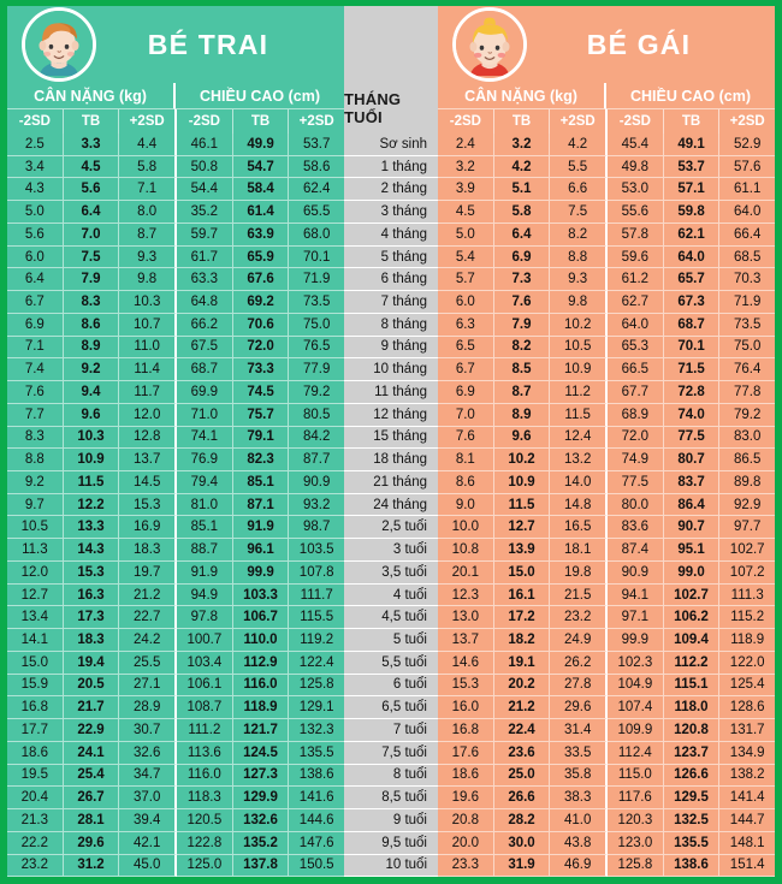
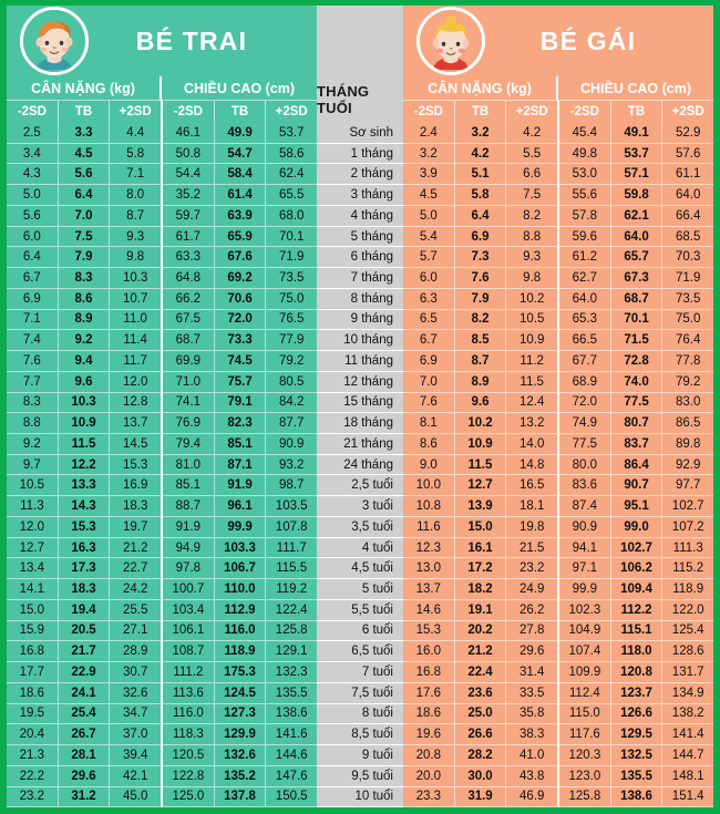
  BÉ TRAI
  CÂN NẶNG (kg)
  CHIỀU CAO (cm)
  -2SD
  TB
  +2SD
  -2SD
  TB
  +2SD
  2.5
  3.3
  4.4
  46.1
  49.9
  53.7
  3.4
  4.5
  5.8
  50.8
  54.7
  58.6
  4.3
  5.6
  7.1
  54.4
  58.4
  62.4
  5.0
  6.4
  8.0
  35.2
  61.4
  65.5
  5.6
  7.0
  8.7
  59.7
  63.9
  68.0
  6.0
  7.5
  9.3
  61.7
  65.9
  70.1
  6.4
  7.9
  9.8
  63.3
  67.6
  71.9
  6.7
  8.3
  10.3
  64.8
  69.2
  73.5
  6.9
  8.6
  10.7
  66.2
  70.6
  75.0
  7.1
  8.9
  11.0
  67.5
  72.0
  76.5
  7.4
  9.2
  11.4
  68.7
  73.3
  77.9
  7.6
  9.4
  11.7
  69.9
  74.5
  79.2
  7.7
  9.6
  12.0
  71.0
  75.7
  80.5
  8.3
  10.3
  12.8
  74.1
  79.1
  84.2
  8.8
  10.9
  13.7
  76.9
  82.3
  87.7
  9.2
  11.5
  14.5
  79.4
  85.1
  90.9
  9.7
  12.2
  15.3
  81.0
  87.1
  93.2
  10.5
  13.3
  16.9
  85.1
  91.9
  98.7
  11.3
  14.3
  18.3
  88.7
  96.1
  103.5
  12.0
  15.3
  19.7
  91.9
  99.9
  107.8
  12.7
  16.3
  21.2
  94.9
  103.3
  111.7
  13.4
  17.3
  22.7
  97.8
  106.7
  115.5
  14.1
  18.3
  24.2
  100.7
  110.0
  119.2
  15.0
  19.4
  25.5
  103.4
  112.9
  122.4
  15.9
  20.5
  27.1
  106.1
  116.0
  125.8
  16.8
  21.7
  28.9
  108.7
  118.9
  129.1
  17.7
  22.9
  30.7
  111.2
- 121.7
+ 175.3
  132.3
  18.6
  24.1
  32.6
  113.6
  124.5
  135.5
  19.5
  25.4
  34.7
  116.0
  127.3
  138.6
  20.4
  26.7
  37.0
  118.3
  129.9
  141.6
  21.3
  28.1
  39.4
  120.5
  132.6
  144.6
  22.2
  29.6
  42.1
  122.8
  135.2
  147.6
  23.2
  31.2
  45.0
  125.0
  137.8
  150.5
  THÁNG TUỔI
  Sơ sinh
  1 tháng
  2 tháng
  3 tháng
  4 tháng
  5 tháng
  6 tháng
  7 tháng
  8 tháng
  9 tháng
  10 tháng
  11 tháng
  12 tháng
  15 tháng
  18 tháng
  21 tháng
  24 tháng
  2,5 tuổi
  3 tuổi
  3,5 tuổi
  4 tuổi
  4,5 tuổi
  5 tuổi
  5,5 tuổi
  6 tuổi
  6,5 tuổi
  7 tuổi
  7,5 tuổi
  8 tuổi
  8,5 tuổi
  9 tuổi
  9,5 tuổi
  10 tuổi
  BÉ GÁI
  CÂN NẶNG (kg)
  CHIỀU CAO (cm)
  -2SD
  TB
  +2SD
  -2SD
  TB
  +2SD
  2.4
  3.2
  4.2
  45.4
  49.1
  52.9
  3.2
  4.2
  5.5
  49.8
  53.7
  57.6
  3.9
  5.1
  6.6
  53.0
  57.1
  61.1
  4.5
  5.8
  7.5
  55.6
  59.8
  64.0
  5.0
  6.4
  8.2
  57.8
  62.1
  66.4
  5.4
  6.9
  8.8
  59.6
  64.0
  68.5
  5.7
  7.3
  9.3
  61.2
  65.7
  70.3
  6.0
  7.6
  9.8
  62.7
  67.3
  71.9
  6.3
  7.9
  10.2
  64.0
  68.7
  73.5
  6.5
  8.2
  10.5
  65.3
  70.1
  75.0
  6.7
  8.5
  10.9
  66.5
  71.5
  76.4
  6.9
  8.7
  11.2
  67.7
  72.8
  77.8
  7.0
  8.9
  11.5
  68.9
  74.0
  79.2
  7.6
  9.6
  12.4
  72.0
  77.5
  83.0
  8.1
  10.2
  13.2
  74.9
  80.7
  86.5
  8.6
  10.9
  14.0
  77.5
  83.7
  89.8
  9.0
  11.5
  14.8
  80.0
  86.4
  92.9
  10.0
  12.7
  16.5
  83.6
  90.7
  97.7
  10.8
  13.9
  18.1
  87.4
  95.1
  102.7
- 20.1
+ 11.6
  15.0
  19.8
  90.9
  99.0
  107.2
  12.3
  16.1
  21.5
  94.1
  102.7
  111.3
  13.0
  17.2
  23.2
  97.1
  106.2
  115.2
  13.7
  18.2
  24.9
  99.9
  109.4
  118.9
  14.6
  19.1
  26.2
  102.3
  112.2
  122.0
  15.3
  20.2
  27.8
  104.9
  115.1
  125.4
  16.0
  21.2
  29.6
  107.4
  118.0
  128.6
  16.8
  22.4
  31.4
  109.9
  120.8
  131.7
  17.6
  23.6
  33.5
  112.4
  123.7
  134.9
  18.6
  25.0
  35.8
  115.0
  126.6
  138.2
  19.6
  26.6
  38.3
  117.6
  129.5
  141.4
  20.8
  28.2
  41.0
  120.3
  132.5
  144.7
  20.0
  30.0
  43.8
  123.0
  135.5
  148.1
  23.3
  31.9
  46.9
  125.8
  138.6
  151.4
